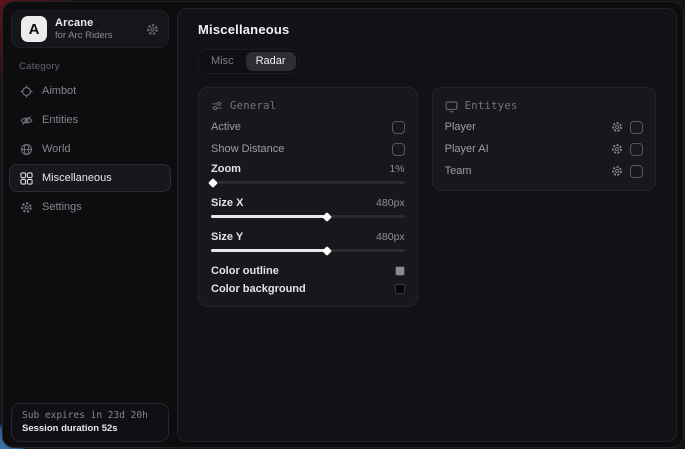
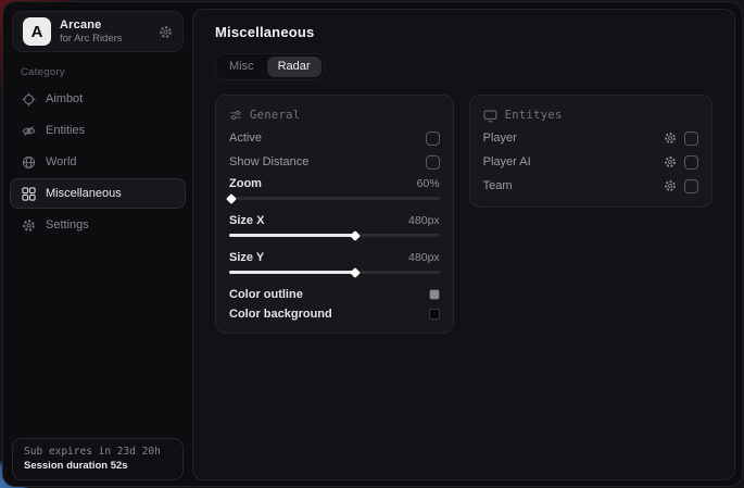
  A
  Arcane
  for Arc Riders
  Category
  Aimbot
  Entities
  World
  Miscellaneous
  Settings
  Sub expires in 23d 20h
  Session duration 52s
  Miscellaneous
  Misc
  Radar
  General
  Active
  Show Distance
  Zoom
- 1%
+ 60%
  Size X
  480px
  Size Y
  480px
  Color outline
  Color background
  Entityes
  Player
  Player AI
  Team
